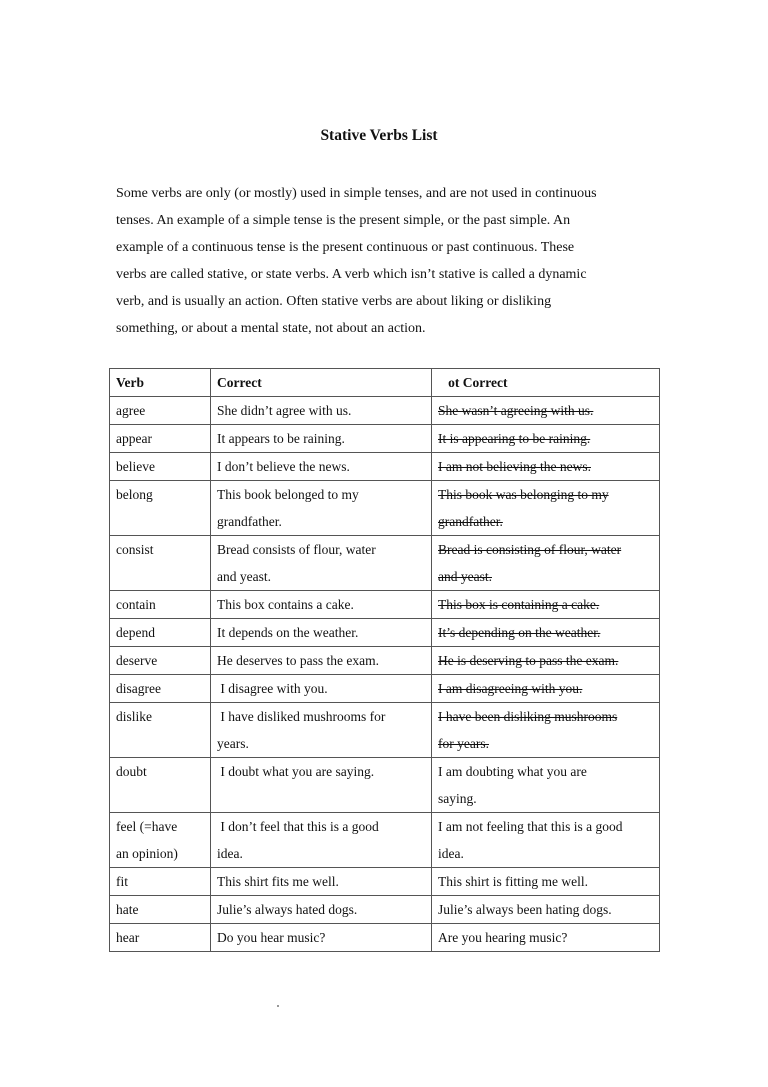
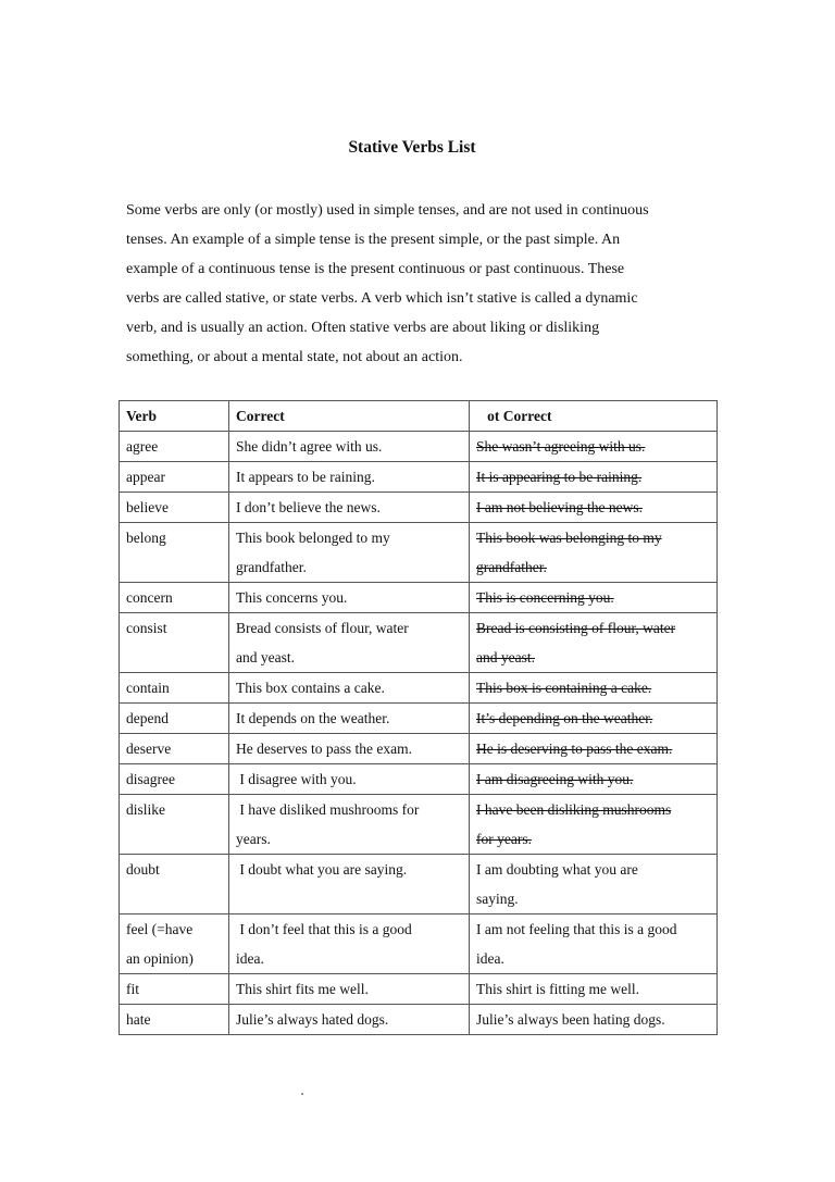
  Stative Verbs List
  Some verbs are only (or mostly) used in simple tenses, and are not used in continuous
  tenses. An example of a simple tense is the present simple, or the past simple. An
  example of a continuous tense is the present continuous or past continuous. These
  verbs are called stative, or state verbs. A verb which isn’t stative is called a dynamic
  verb, and is usually an action. Often stative verbs are about liking or disliking
  something, or about a mental state, not about an action.
  Verb	Correct	ot Correct
  agree	She didn’t agree with us.	She wasn’t agreeing with us.
  appear	It appears to be raining.	It is appearing to be raining.
  believe	I don’t believe the news.	I am not believing the news.
  belong	This book belonged to mygrandfather.	This book was belonging to mygrandfather.
+ concern	This concerns you.	This is concerning you.
  consist	Bread consists of flour, waterand yeast.	Bread is consisting of flour, waterand yeast.
  contain	This box contains a cake.	This box is containing a cake.
  depend	It depends on the weather.	It’s depending on the weather.
  deserve	He deserves to pass the exam.	He is deserving to pass the exam.
  disagree	I disagree with you.	I am disagreeing with you.
  dislike	I have disliked mushrooms foryears.	I have been disliking mushroomsfor years.
  doubt	I doubt what you are saying.	I am doubting what you aresaying.
  feel (=havean opinion)	I don’t feel that this is a goodidea.	I am not feeling that this is a goodidea.
  fit	This shirt fits me well.	This shirt is fitting me well.
  hate	Julie’s always hated dogs.	Julie’s always been hating dogs.
- hear	Do you hear music?	Are you hearing music?
